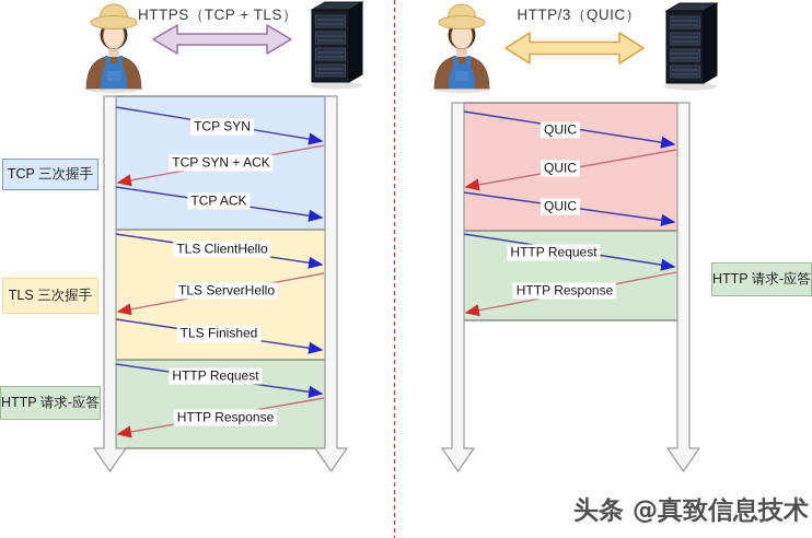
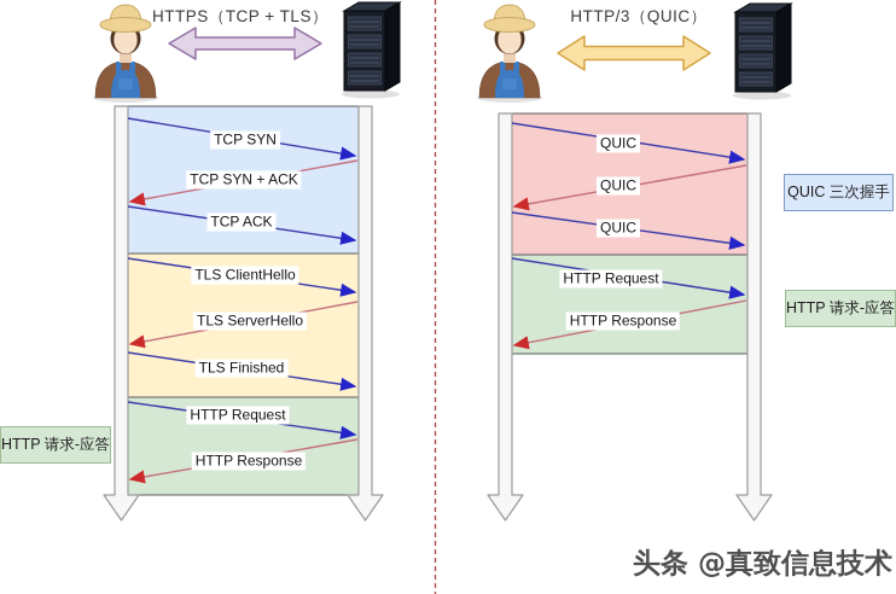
  HTTPS（TCP + TLS）
  HTTP/3（QUIC）
  TCP SYN
  TCP SYN + ACK
  TCP ACK
  TLS ClientHello
  TLS ServerHello
  TLS Finished
  HTTP Request
  HTTP Response
  QUIC
  QUIC
  QUIC
  HTTP Request
  HTTP Response
- TCP 三次握手
- TLS 三次握手
  HTTP 请求-应答
+ QUIC 三次握手
  HTTP 请求-应答
  头条 @真致信息技术
